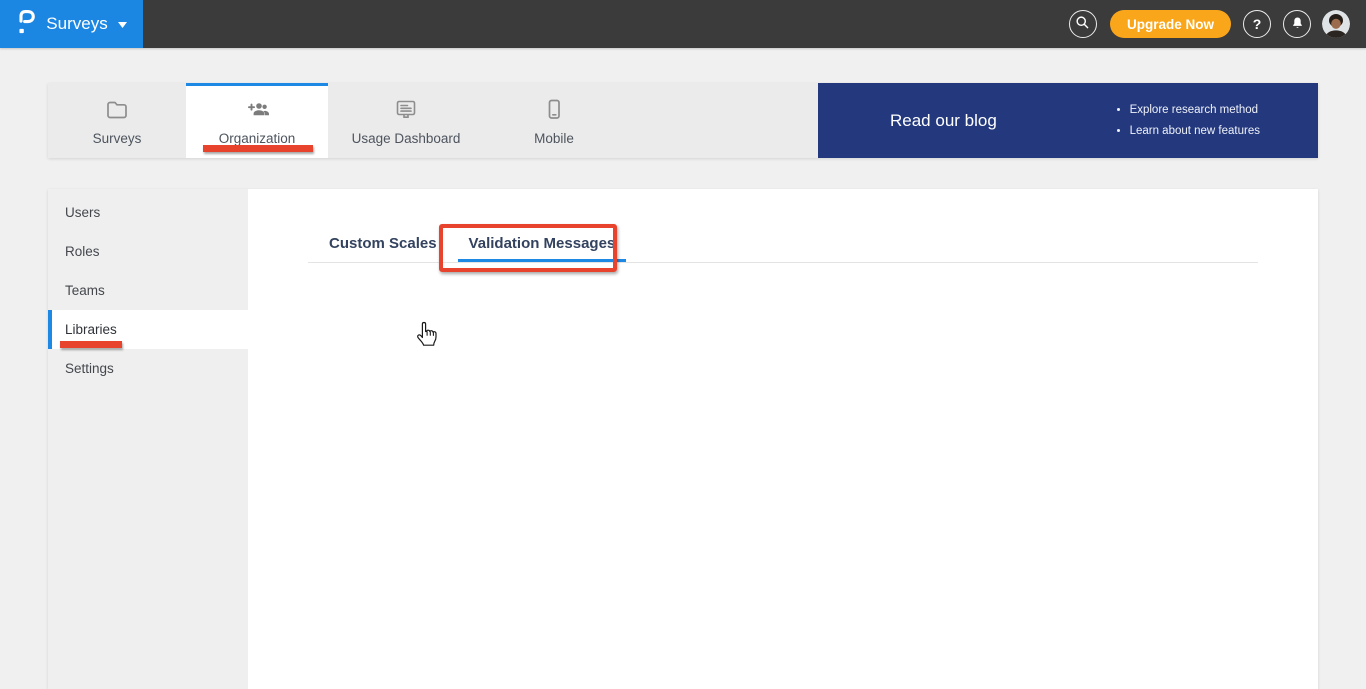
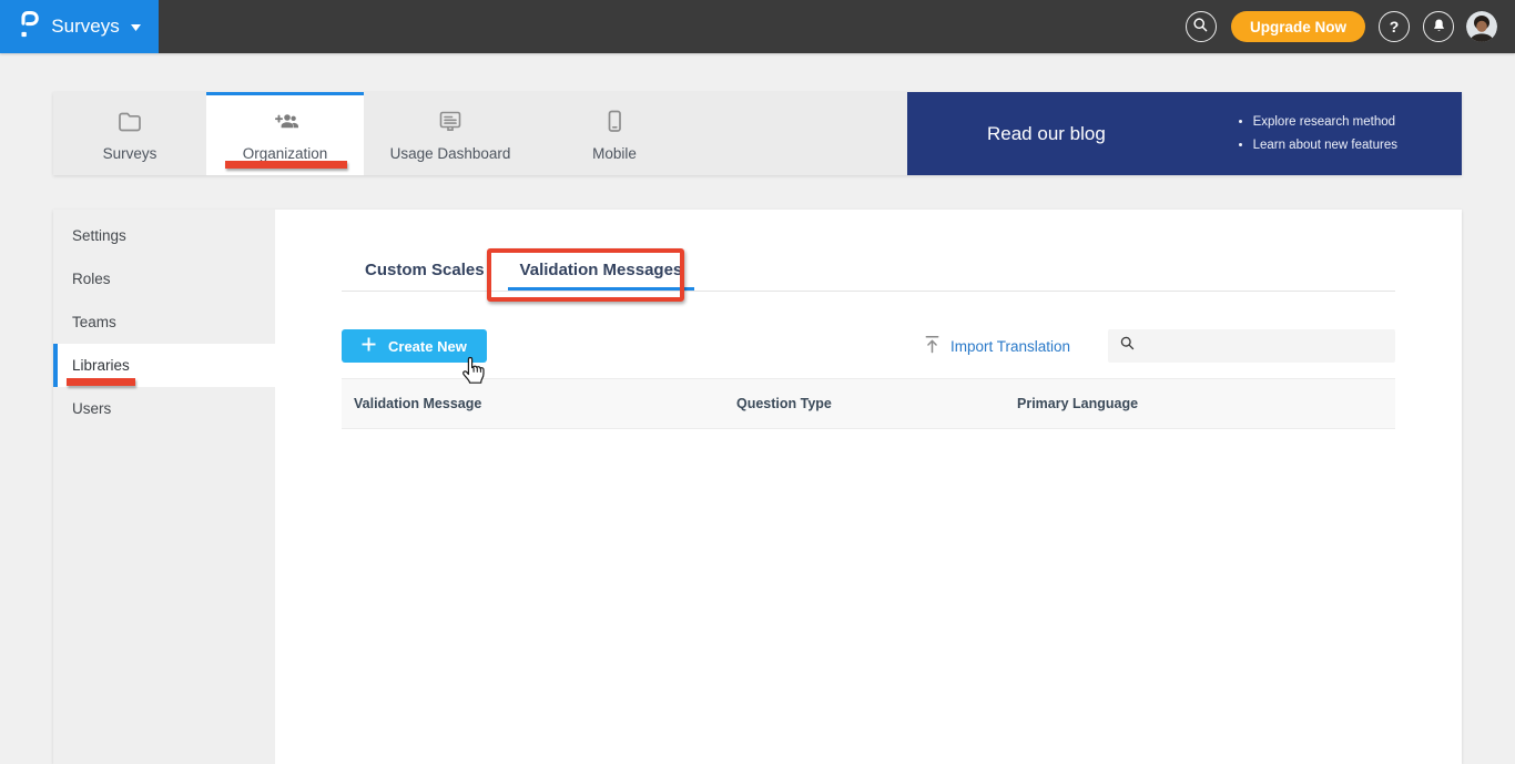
  Surveys
  Upgrade Now
  ?
  Surveys
  Organization
  Usage Dashboard
  Mobile
  Read our blog
  Explore research method
  Learn about new features
- Users
+ Settings
  Roles
  Teams
  Libraries
- Settings
+ Users
  Custom Scales
  Validation Messages
+ Create New
+ Import Translation
+ Validation Message
+ Question Type
+ Primary Language
